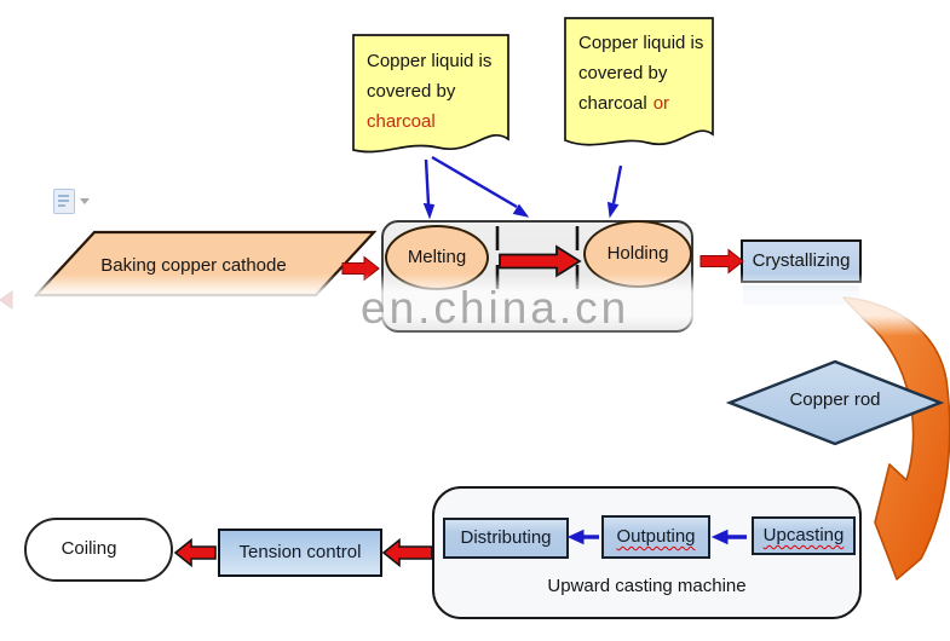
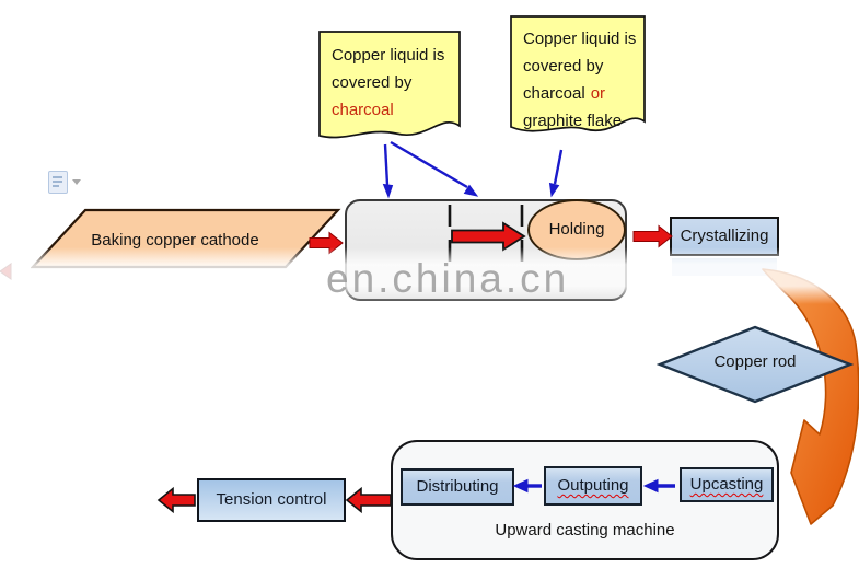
  Copper liquid is
  covered by
  charcoal
  Copper liquid is
  covered by
  charcoal or
+ graphite flake
  Baking copper cathode
- Melting
  Holding
  Crystallizing
  Copper rod
  Distributing
  Outputing
  Upcasting
  Upward casting machine
  Tension control
- Coiling
  en.china.cn
